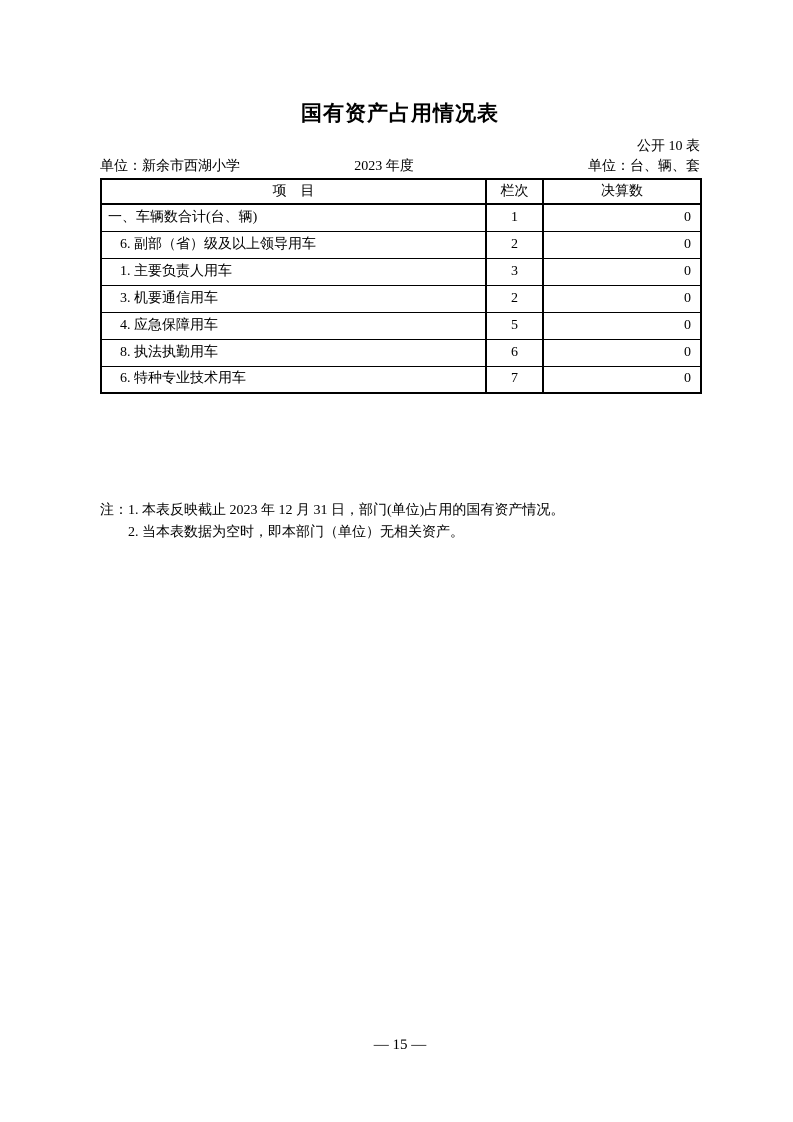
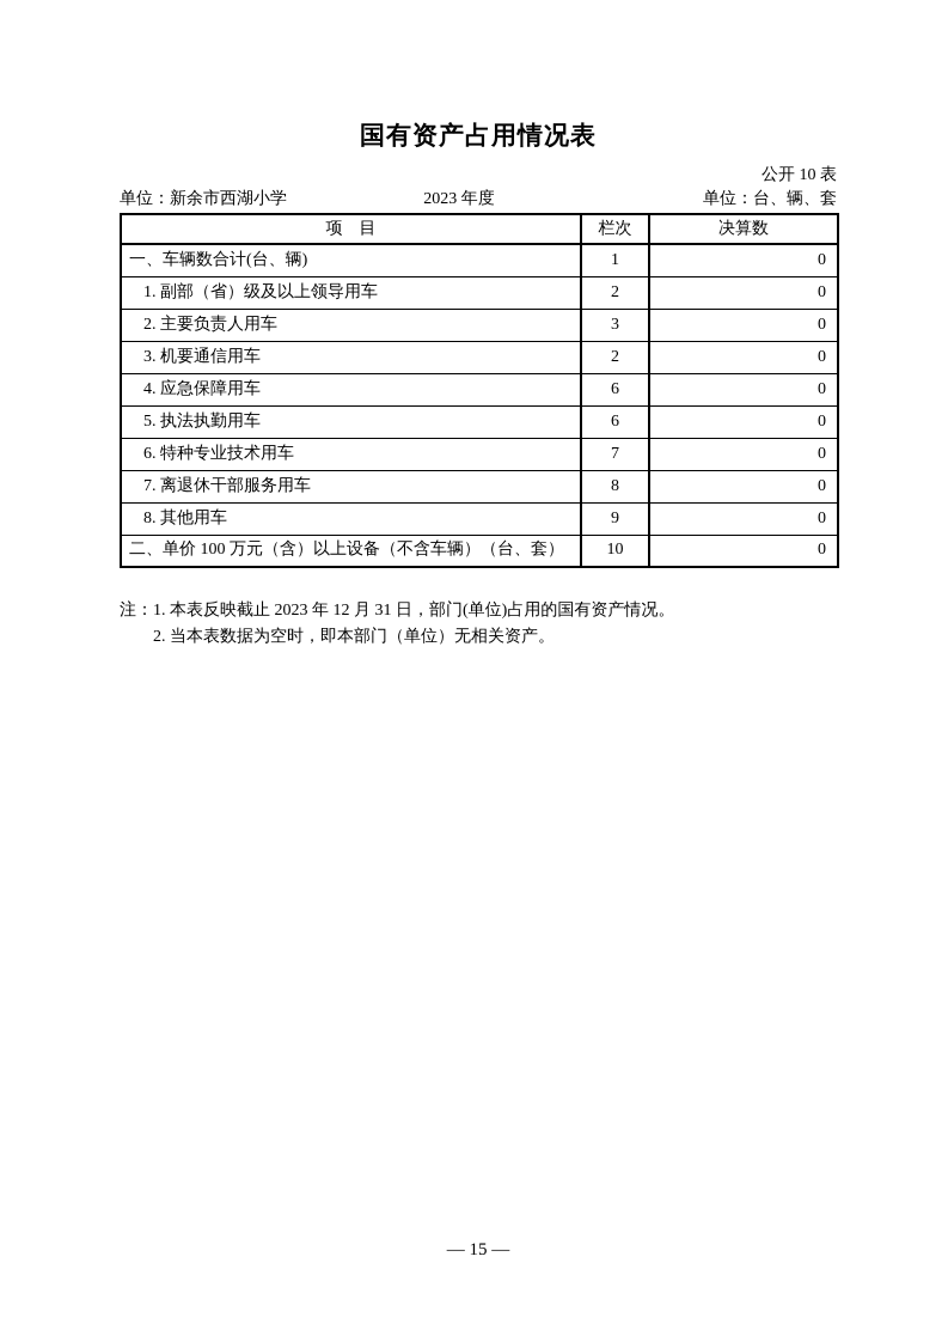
  国有资产占用情况表
  公开 10 表
  单位：新余市西湖小学
  2023 年度
  单位：台、辆、套
  项 目	栏次	决算数
  一、车辆数合计(台、辆)	1	0
- 6. 副部（省）级及以上领导用车	2	0
+ 1. 副部（省）级及以上领导用车	2	0
- 1. 主要负责人用车	3	0
+ 2. 主要负责人用车	3	0
  3. 机要通信用车	2	0
- 4. 应急保障用车	5	0
+ 4. 应急保障用车	6	0
- 8. 执法执勤用车	6	0
+ 5. 执法执勤用车	6	0
  6. 特种专业技术用车	7	0
+ 7. 离退休干部服务用车	8	0
+ 8. 其他用车	9	0
+ 二、单价 100 万元（含）以上设备（不含车辆）（台、套）	10	0
  注：1. 本表反映截止 2023 年 12 月 31 日，部门(单位)占用的国有资产情况。
  2. 当本表数据为空时，即本部门（单位）无相关资产。
  — 15 —
